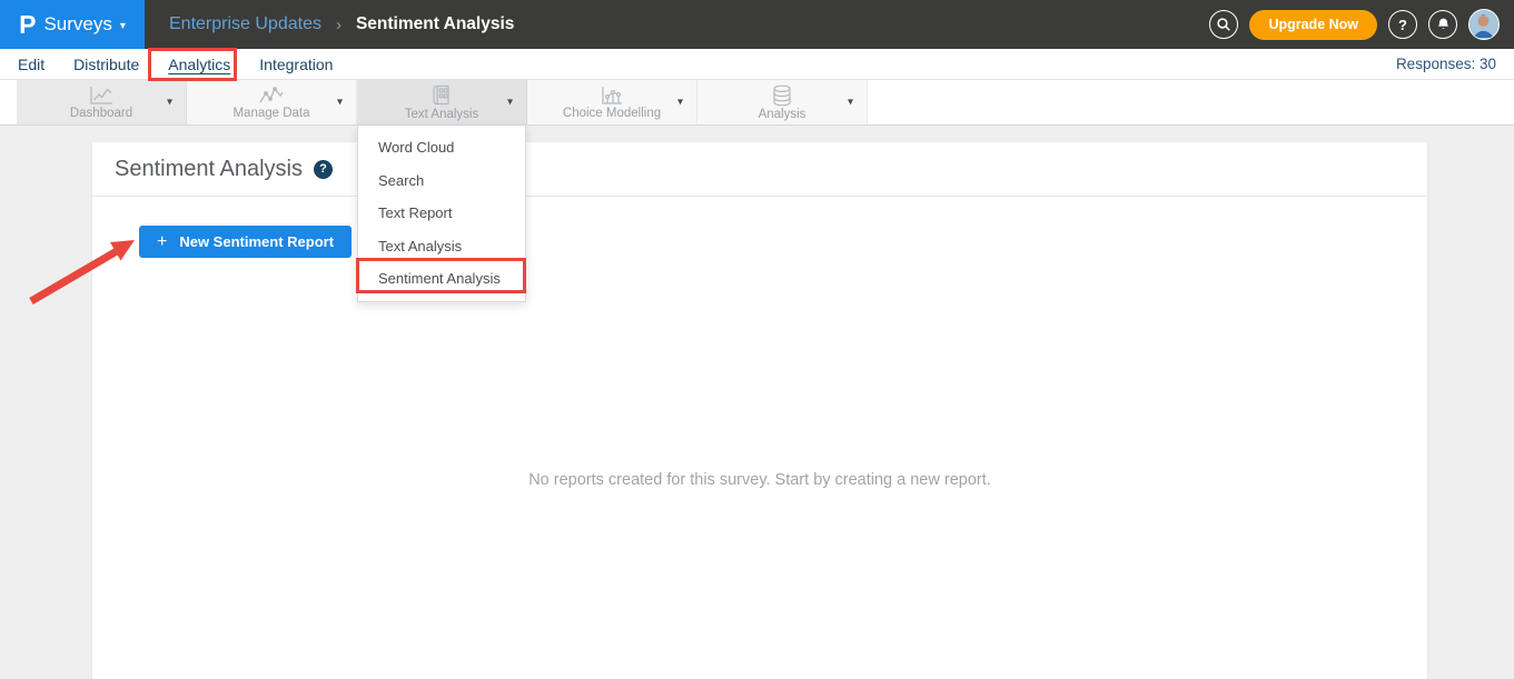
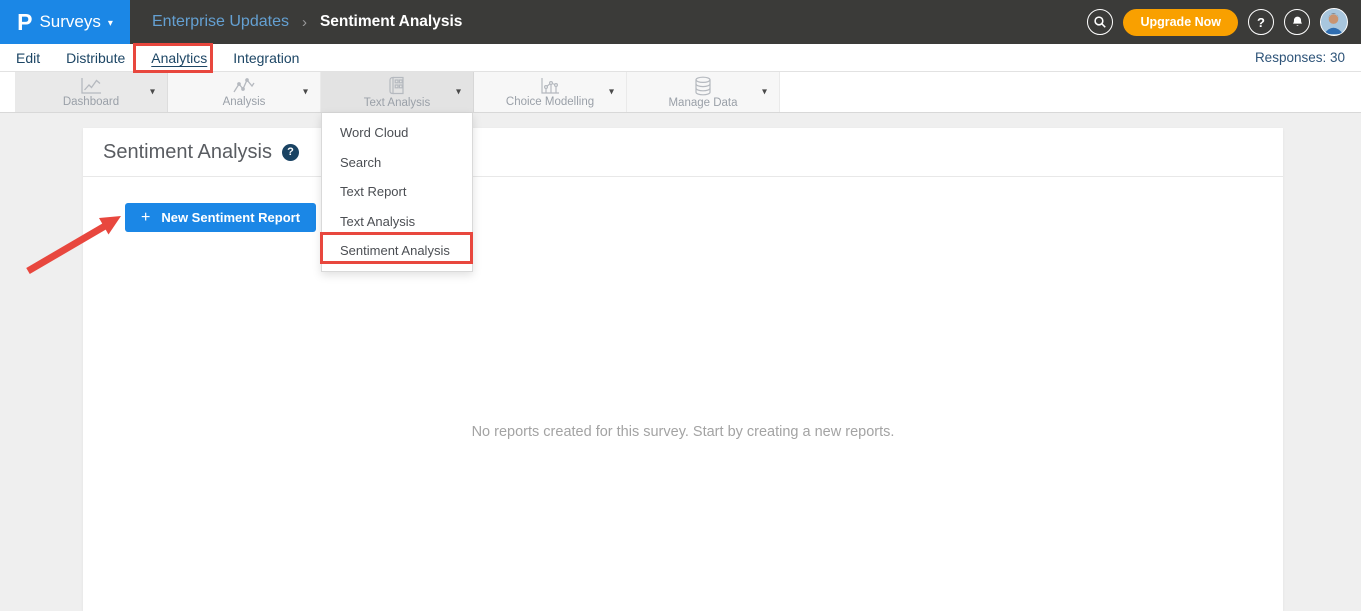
  P
  Surveys
  ▾
  Enterprise Updates
  ›
  Sentiment Analysis
  Upgrade Now
  ?
  Edit
  Distribute
  Analytics
  Integration
  Responses: 30
  Dashboard
  ▾
- Manage Data
+ Analysis
  ▾
  Text Analysis
  ▾
  Choice Modelling
  ▾
- Analysis
+ Manage Data
  ▾
  Sentiment Analysis
  ?
  +
  New Sentiment Report
- No reports created for this survey. Start by creating a new report.
+ No reports created for this survey. Start by creating a new reports.
  Word Cloud
  Search
  Text Report
  Text Analysis
  Sentiment Analysis
